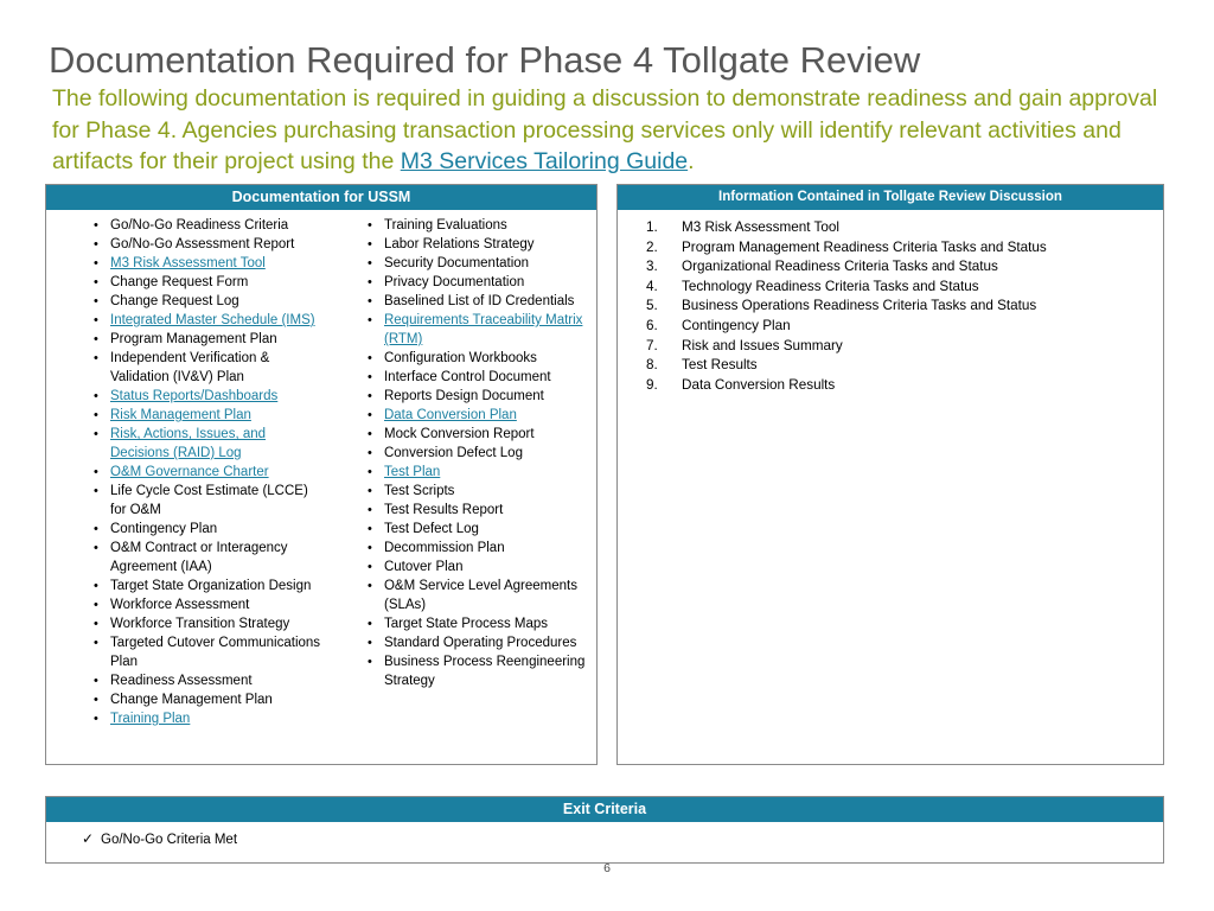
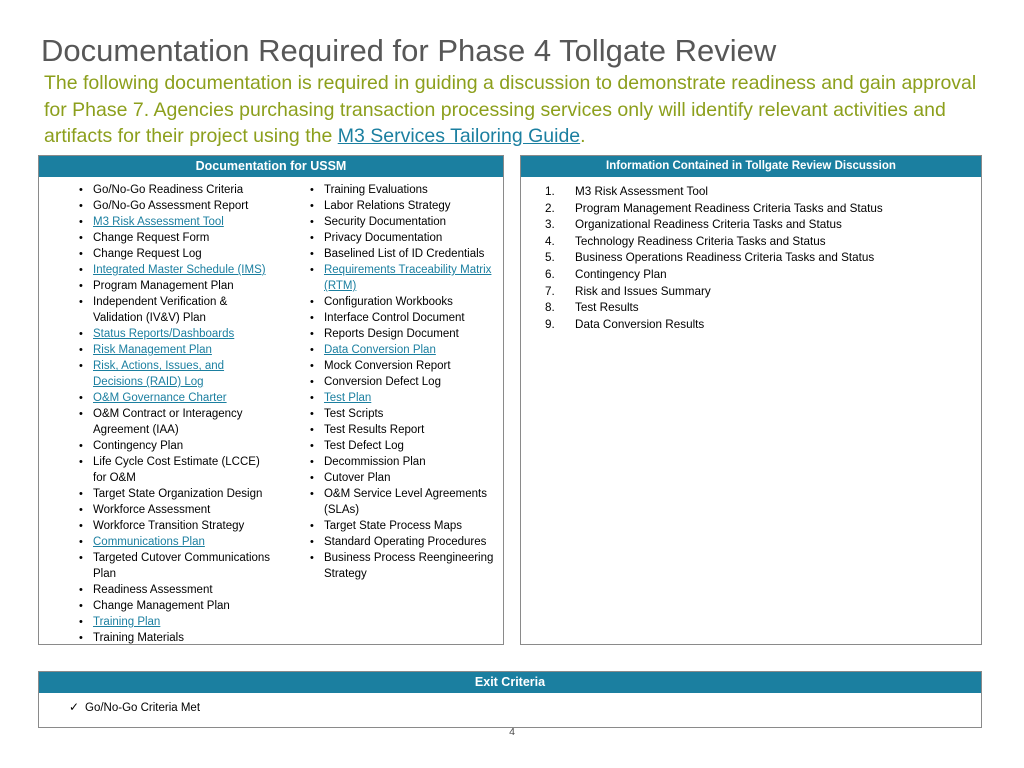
  Documentation Required for Phase 4 Tollgate Review
- The following documentation is required in guiding a discussion to demonstrate readiness and gain approval for Phase 4. Agencies purchasing transaction processing services only will identify relevant activities and artifacts for their project using the M3 Services Tailoring Guide.
+ The following documentation is required in guiding a discussion to demonstrate readiness and gain approval for Phase 7. Agencies purchasing transaction processing services only will identify relevant activities and artifacts for their project using the M3 Services Tailoring Guide.
  Documentation for USSM
  Go/No-Go Readiness Criteria
  Go/No-Go Assessment Report
  M3 Risk Assessment Tool
  Change Request Form
  Change Request Log
  Integrated Master Schedule (IMS)
  Program Management Plan
  Independent Verification & Validation (IV&V) Plan
  Status Reports/Dashboards
  Risk Management Plan
  Risk, Actions, Issues, and Decisions (RAID) Log
  O&M Governance Charter
- Life Cycle Cost Estimate (LCCE) for O&M
+ O&M Contract or Interagency Agreement (IAA)
  Contingency Plan
- O&M Contract or Interagency Agreement (IAA)
+ Life Cycle Cost Estimate (LCCE) for O&M
  Target State Organization Design
  Workforce Assessment
  Workforce Transition Strategy
+ Communications Plan
  Targeted Cutover Communications Plan
  Readiness Assessment
  Change Management Plan
  Training Plan
+ Training Materials
  Training Evaluations
  Labor Relations Strategy
  Security Documentation
  Privacy Documentation
  Baselined List of ID Credentials
  Requirements Traceability Matrix (RTM)
  Configuration Workbooks
  Interface Control Document
  Reports Design Document
  Data Conversion Plan
  Mock Conversion Report
  Conversion Defect Log
  Test Plan
  Test Scripts
  Test Results Report
  Test Defect Log
  Decommission Plan
  Cutover Plan
  O&M Service Level Agreements (SLAs)
  Target State Process Maps
  Standard Operating Procedures
  Business Process Reengineering Strategy
  Information Contained in Tollgate Review Discussion
  1.
  M3 Risk Assessment Tool
  2.
  Program Management Readiness Criteria Tasks and Status
  3.
  Organizational Readiness Criteria Tasks and Status
  4.
  Technology Readiness Criteria Tasks and Status
  5.
  Business Operations Readiness Criteria Tasks and Status
  6.
  Contingency Plan
  7.
  Risk and Issues Summary
  8.
  Test Results
  9.
  Data Conversion Results
  Exit Criteria
  ✓ Go/No-Go Criteria Met
- 6
+ 4
